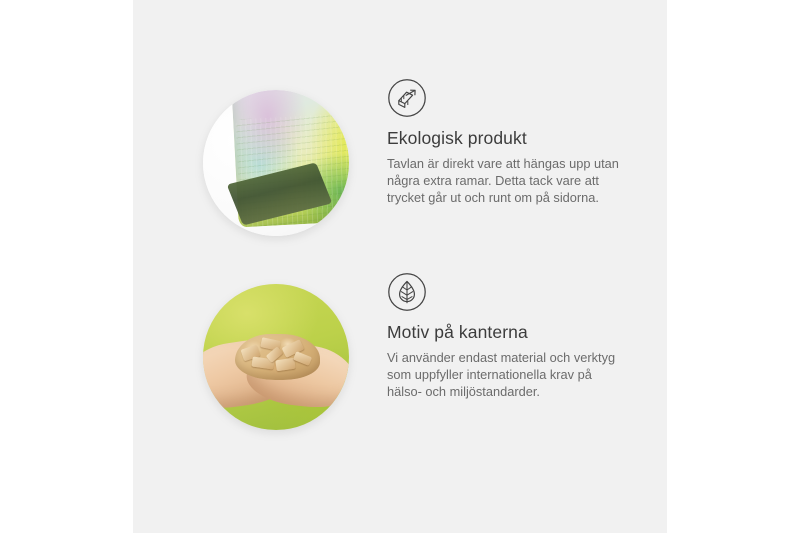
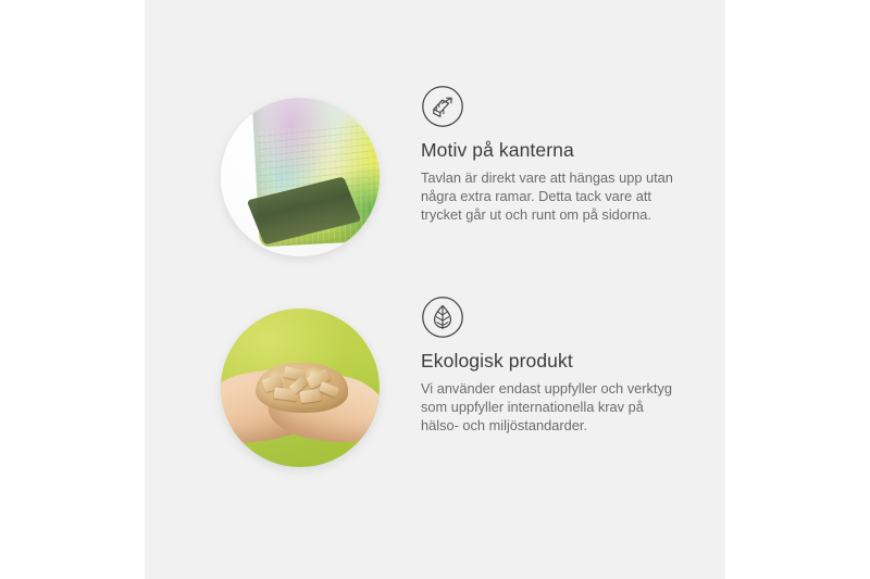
- Ekologisk produkt
+ Motiv på kanterna
  Tavlan är direkt vare att hängas upp utan några extra ramar. Detta tack vare att trycket går ut och runt om på sidorna.
- Motiv på kanterna
+ Ekologisk produkt
- Vi använder endast material och verktyg som uppfyller internationella krav på hälso- och miljöstandarder.
+ Vi använder endast uppfyller och verktyg som uppfyller internationella krav på hälso- och miljöstandarder.
